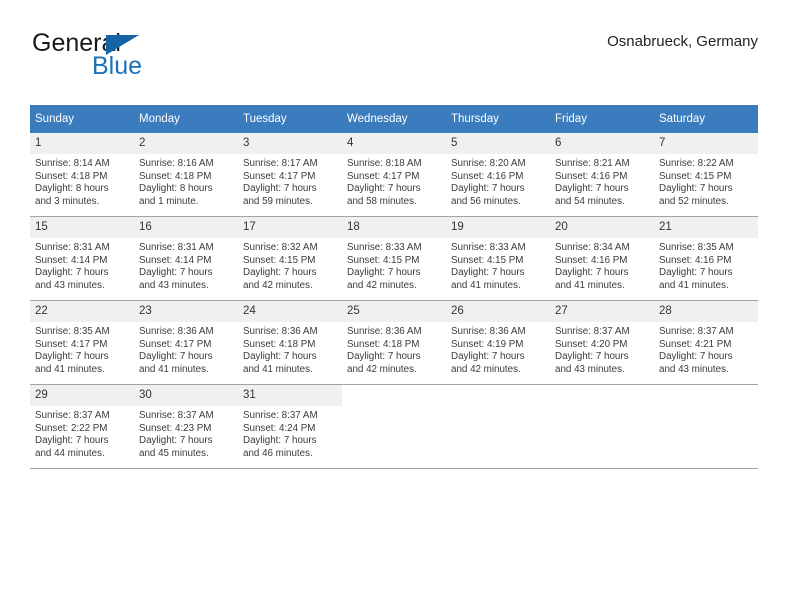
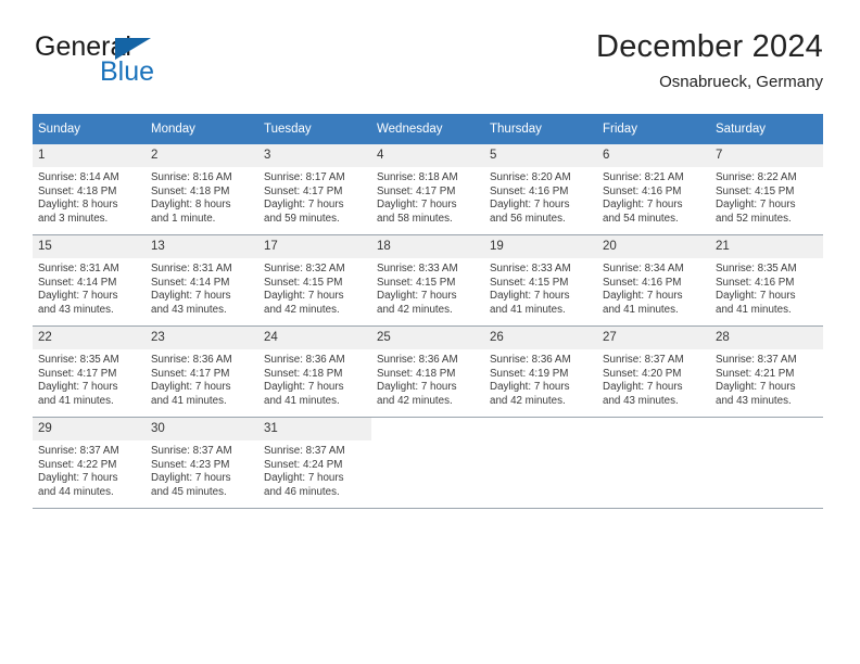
  General
  Blue
+ December 2024
  Osnabrueck, Germany
  Sunday	Monday	Tuesday	Wednesday	Thursday	Friday	Saturday
  1Sunrise: 8:14 AMSunset: 4:18 PMDaylight: 8 hoursand 3 minutes.	2Sunrise: 8:16 AMSunset: 4:18 PMDaylight: 8 hoursand 1 minute.	3Sunrise: 8:17 AMSunset: 4:17 PMDaylight: 7 hoursand 59 minutes.	4Sunrise: 8:18 AMSunset: 4:17 PMDaylight: 7 hoursand 58 minutes.	5Sunrise: 8:20 AMSunset: 4:16 PMDaylight: 7 hoursand 56 minutes.	6Sunrise: 8:21 AMSunset: 4:16 PMDaylight: 7 hoursand 54 minutes.	7Sunrise: 8:22 AMSunset: 4:15 PMDaylight: 7 hoursand 52 minutes.
- 15Sunrise: 8:31 AMSunset: 4:14 PMDaylight: 7 hoursand 43 minutes.	16Sunrise: 8:31 AMSunset: 4:14 PMDaylight: 7 hoursand 43 minutes.	17Sunrise: 8:32 AMSunset: 4:15 PMDaylight: 7 hoursand 42 minutes.	18Sunrise: 8:33 AMSunset: 4:15 PMDaylight: 7 hoursand 42 minutes.	19Sunrise: 8:33 AMSunset: 4:15 PMDaylight: 7 hoursand 41 minutes.	20Sunrise: 8:34 AMSunset: 4:16 PMDaylight: 7 hoursand 41 minutes.	21Sunrise: 8:35 AMSunset: 4:16 PMDaylight: 7 hoursand 41 minutes.
+ 15Sunrise: 8:31 AMSunset: 4:14 PMDaylight: 7 hoursand 43 minutes.	13Sunrise: 8:31 AMSunset: 4:14 PMDaylight: 7 hoursand 43 minutes.	17Sunrise: 8:32 AMSunset: 4:15 PMDaylight: 7 hoursand 42 minutes.	18Sunrise: 8:33 AMSunset: 4:15 PMDaylight: 7 hoursand 42 minutes.	19Sunrise: 8:33 AMSunset: 4:15 PMDaylight: 7 hoursand 41 minutes.	20Sunrise: 8:34 AMSunset: 4:16 PMDaylight: 7 hoursand 41 minutes.	21Sunrise: 8:35 AMSunset: 4:16 PMDaylight: 7 hoursand 41 minutes.
  22Sunrise: 8:35 AMSunset: 4:17 PMDaylight: 7 hoursand 41 minutes.	23Sunrise: 8:36 AMSunset: 4:17 PMDaylight: 7 hoursand 41 minutes.	24Sunrise: 8:36 AMSunset: 4:18 PMDaylight: 7 hoursand 41 minutes.	25Sunrise: 8:36 AMSunset: 4:18 PMDaylight: 7 hoursand 42 minutes.	26Sunrise: 8:36 AMSunset: 4:19 PMDaylight: 7 hoursand 42 minutes.	27Sunrise: 8:37 AMSunset: 4:20 PMDaylight: 7 hoursand 43 minutes.	28Sunrise: 8:37 AMSunset: 4:21 PMDaylight: 7 hoursand 43 minutes.
- 29Sunrise: 8:37 AMSunset: 2:22 PMDaylight: 7 hoursand 44 minutes.	30Sunrise: 8:37 AMSunset: 4:23 PMDaylight: 7 hoursand 45 minutes.	31Sunrise: 8:37 AMSunset: 4:24 PMDaylight: 7 hoursand 46 minutes.
+ 29Sunrise: 8:37 AMSunset: 4:22 PMDaylight: 7 hoursand 44 minutes.	30Sunrise: 8:37 AMSunset: 4:23 PMDaylight: 7 hoursand 45 minutes.	31Sunrise: 8:37 AMSunset: 4:24 PMDaylight: 7 hoursand 46 minutes.
